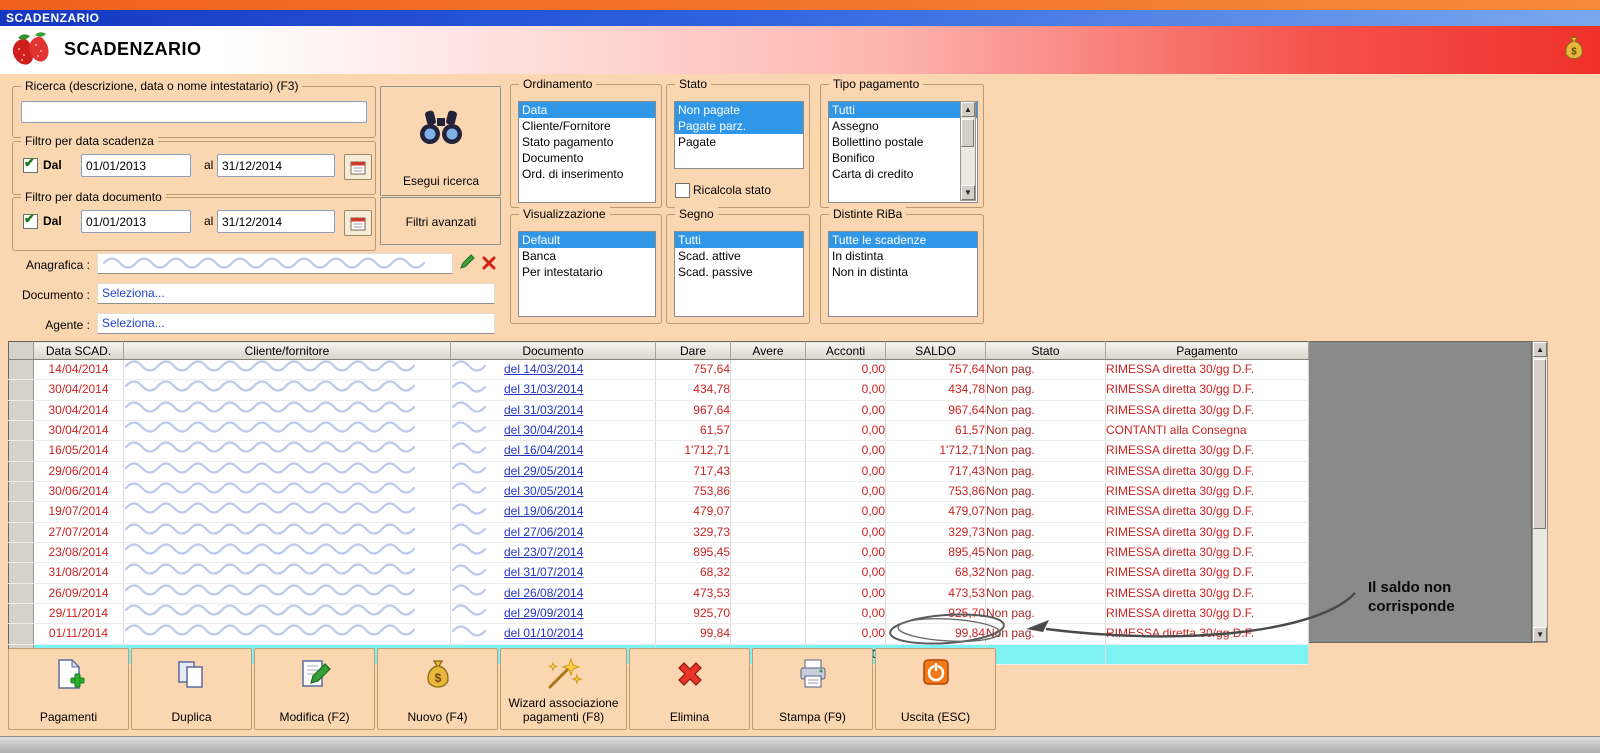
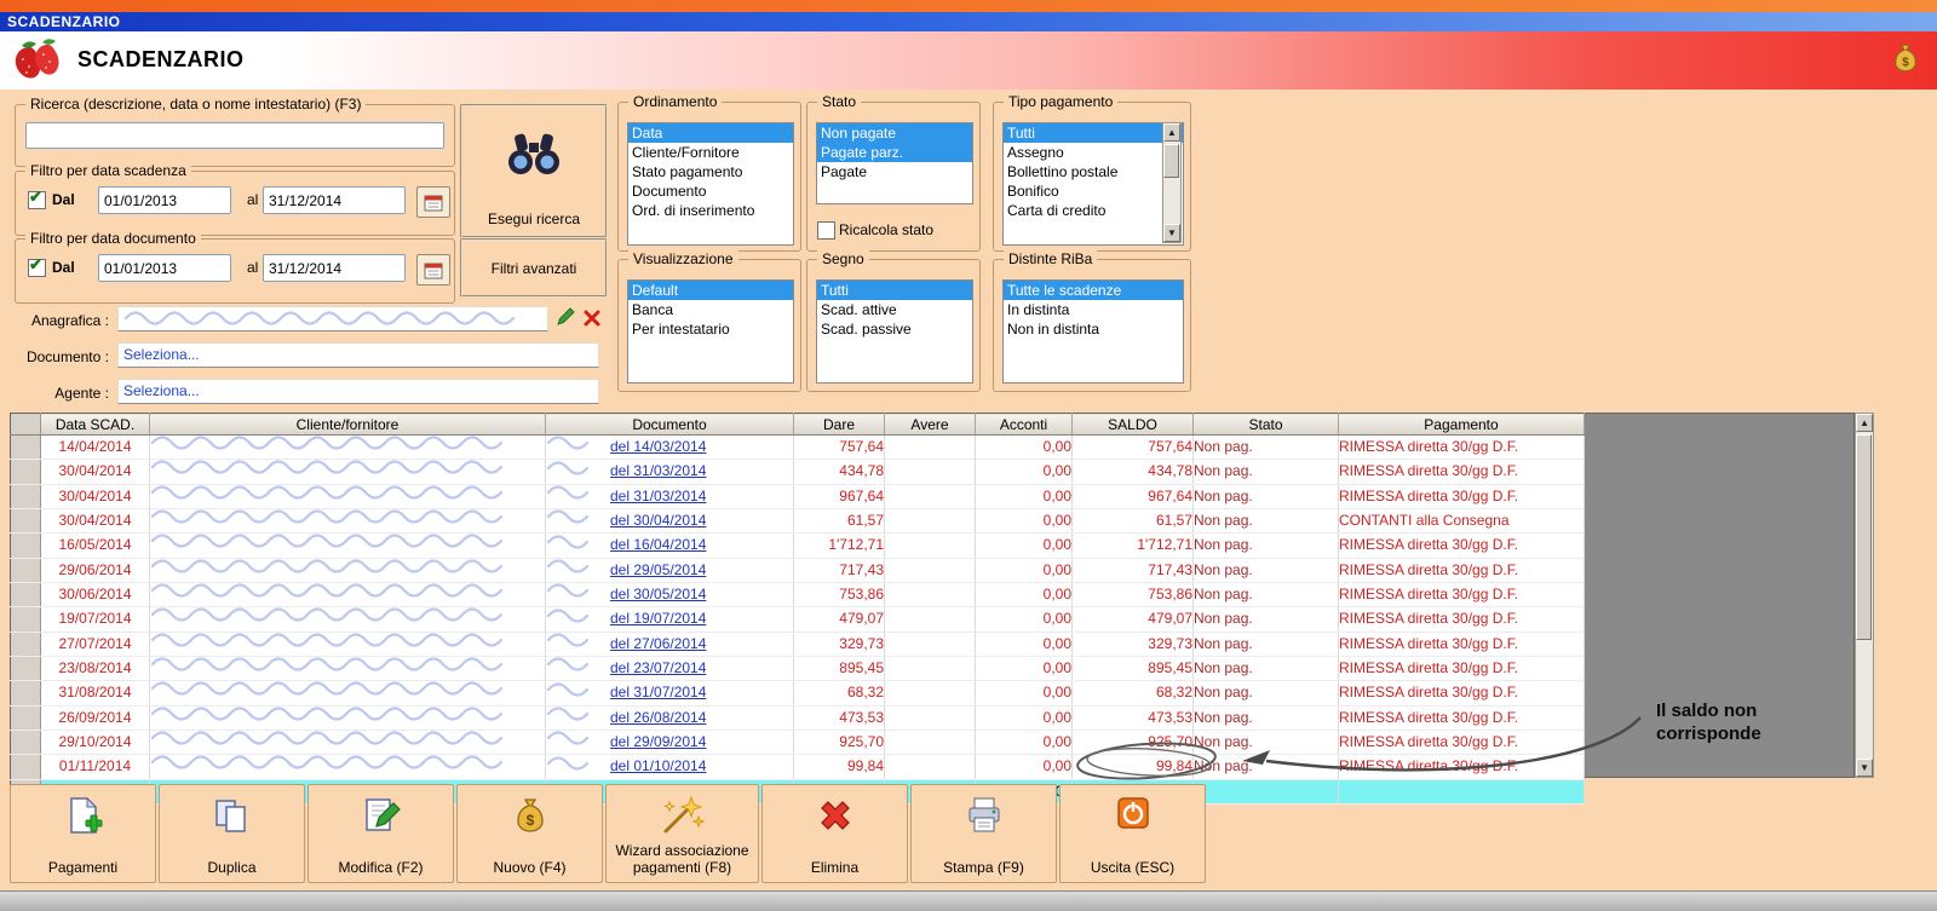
  SCADENZARIO
  SCADENZARIO
  $
  Ricerca (descrizione, data o nome intestatario) (F3)
  Filtro per data scadenza
  ✔
  Dal
  01/01/2013
  al
  31/12/2014
  Filtro per data documento
  ✔
  Dal
  01/01/2013
  al
  31/12/2014
  Esegui ricerca
  Filtri avanzati
  Ordinamento
  Data
  Cliente/Fornitore
  Stato pagamento
  Documento
  Ord. di inserimento
  Stato
  Non pagate
  Pagate parz.
  Pagate
  Ricalcola stato
  Tipo pagamento
  Tutti
  Assegno
  Bollettino postale
  Bonifico
  Carta di credito
  ▲
  ▼
  Visualizzazione
  Default
  Banca
  Per intestatario
  Segno
  Tutti
  Scad. attive
  Scad. passive
  Distinte RiBa
  Tutte le scadenze
  In distinta
  Non in distinta
  Anagrafica :
  Documento :
  Seleziona...
  Agente :
  Seleziona...
  	Data SCAD.	Cliente/fornitore	Documento	Dare	Avere	Acconti	SALDO	Stato	Pagamento
  	14/04/2014		del 14/03/2014	757,64		0,00	757,64	Non pag.	RIMESSA diretta 30/gg D.F.
  	30/04/2014		del 31/03/2014	434,78		0,00	434,78	Non pag.	RIMESSA diretta 30/gg D.F.
  	30/04/2014		del 31/03/2014	967,64		0,00	967,64	Non pag.	RIMESSA diretta 30/gg D.F.
  	30/04/2014		del 30/04/2014	61,57		0,00	61,57	Non pag.	CONTANTI alla Consegna
  	16/05/2014		del 16/04/2014	1'712,71		0,00	1'712,71	Non pag.	RIMESSA diretta 30/gg D.F.
  	29/06/2014		del 29/05/2014	717,43		0,00	717,43	Non pag.	RIMESSA diretta 30/gg D.F.
  	30/06/2014		del 30/05/2014	753,86		0,00	753,86	Non pag.	RIMESSA diretta 30/gg D.F.
- 	19/07/2014		del 19/06/2014	479,07		0,00	479,07	Non pag.	RIMESSA diretta 30/gg D.F.
+ 	19/07/2014		del 19/07/2014	479,07		0,00	479,07	Non pag.	RIMESSA diretta 30/gg D.F.
  	27/07/2014		del 27/06/2014	329,73		0,00	329,73	Non pag.	RIMESSA diretta 30/gg D.F.
  	23/08/2014		del 23/07/2014	895,45		0,00	895,45	Non pag.	RIMESSA diretta 30/gg D.F.
  	31/08/2014		del 31/07/2014	68,32		0,00	68,32	Non pag.	RIMESSA diretta 30/gg D.F.
  	26/09/2014		del 26/08/2014	473,53		0,00	473,53	Non pag.	RIMESSA diretta 30/gg D.F.
- 	29/11/2014		del 29/09/2014	925,70		0,00	925,70	Non pag.	RIMESSA diretta 30/gg D.F.
+ 	29/10/2014		del 29/09/2014	925,70		0,00	925,70	Non pag.	RIMESSA diretta 30/gg D.F.
  	01/11/2014		del 01/10/2014	99,84		0,00	99,84	Non pag.	RIMESSA diretta 30.F.
  ▲
  ▼
  Il saldo non
  corrisponde
  Pagamenti
  Duplica
  Modifica (F2)
  $
  Nuovo (F4)
  Wizard associazione pagamenti (F8)
  Elimina
  Stampa (F9)
  Uscita (ESC)
